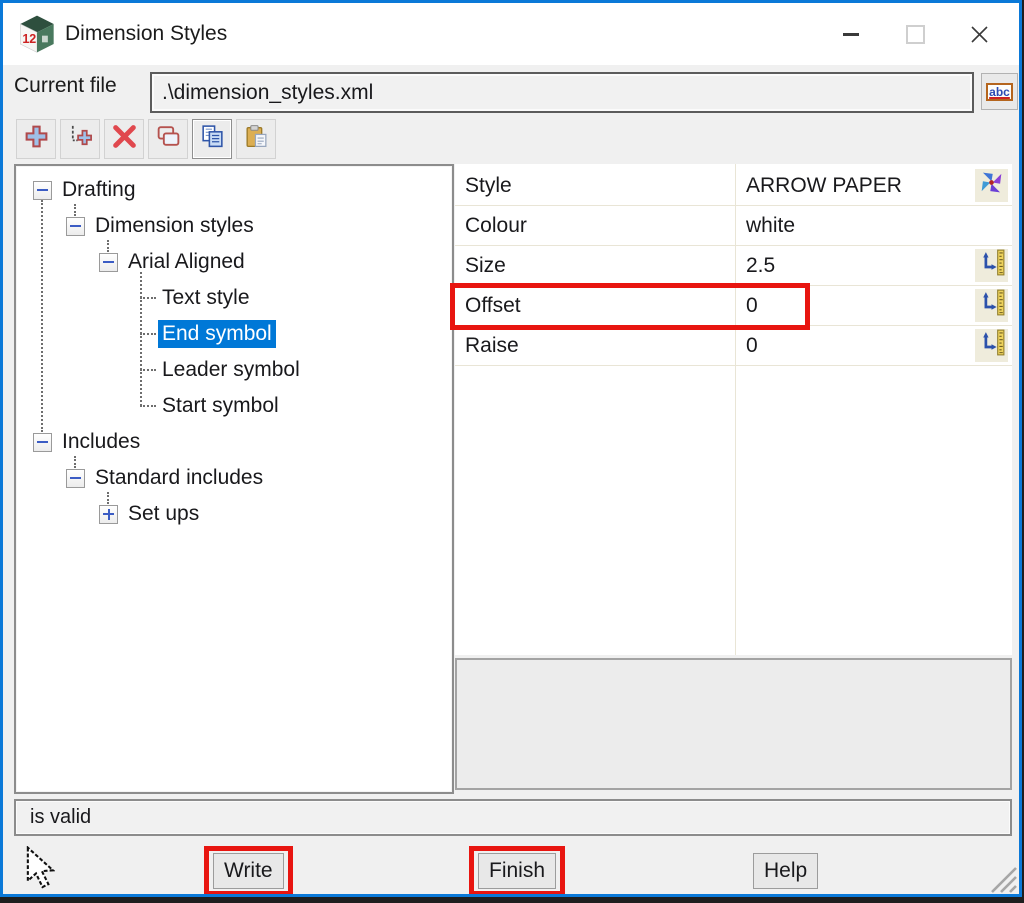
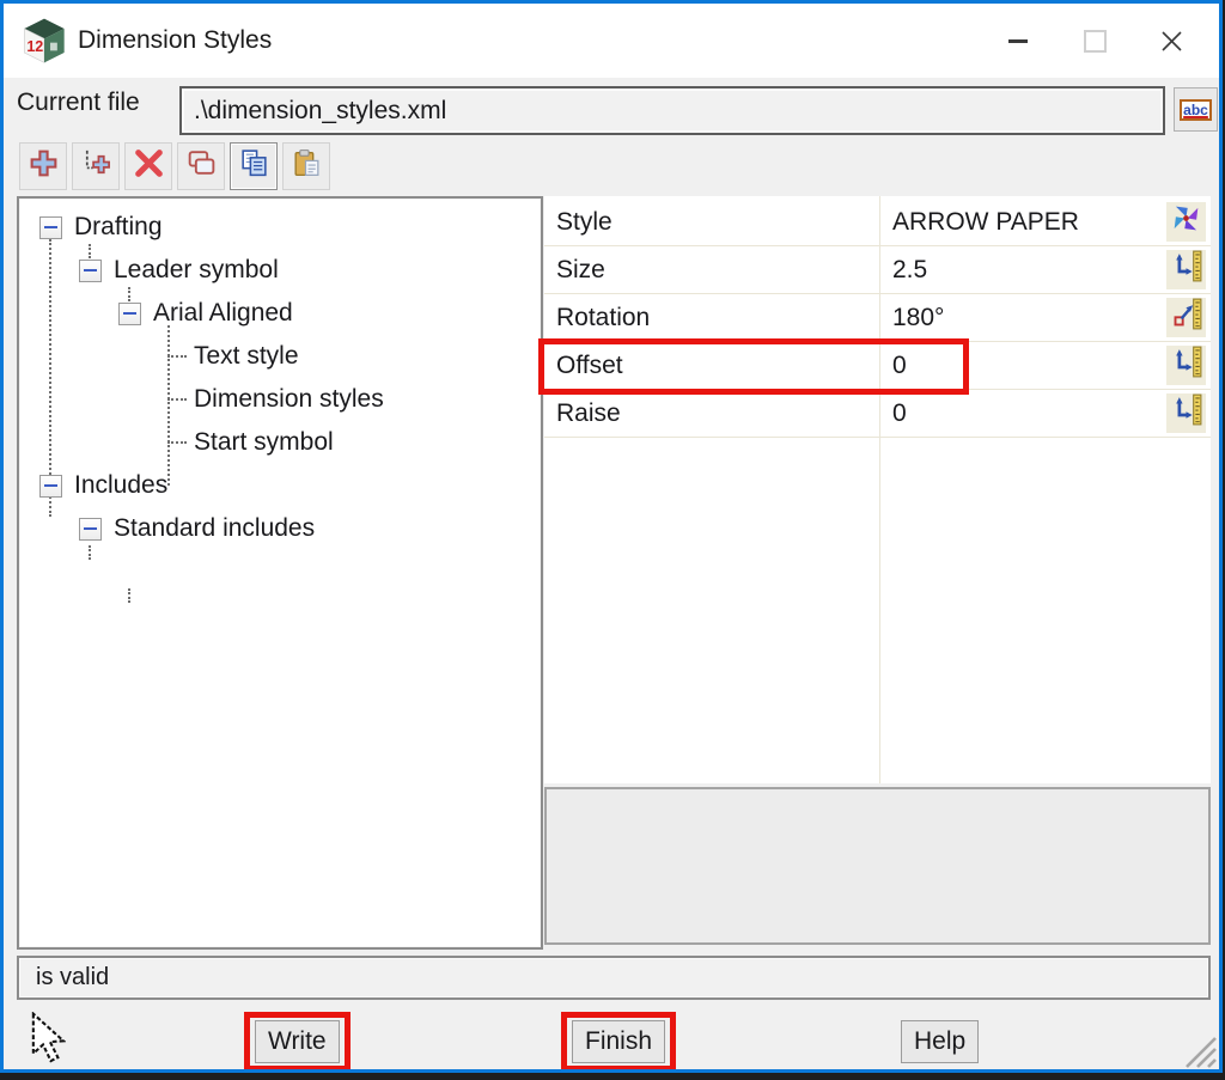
  12
  Dimension Styles
  Current file
  .\dimension_styles.xml
  abc
  Drafting
- Dimension styles
+ Leader symbol
  Arial Aligned
  Text style
- End symbol
- Leader symbol
+ Dimension styles
  Start symbol
  Includes
  Standard includes
- Set ups
  Style
  ARROW PAPER
- Colour
- white
  Size
  2.5
+ Rotation
+ 180°
  Offset
  0
  Raise
  0
  is valid
  Write
  Finish
  Help
